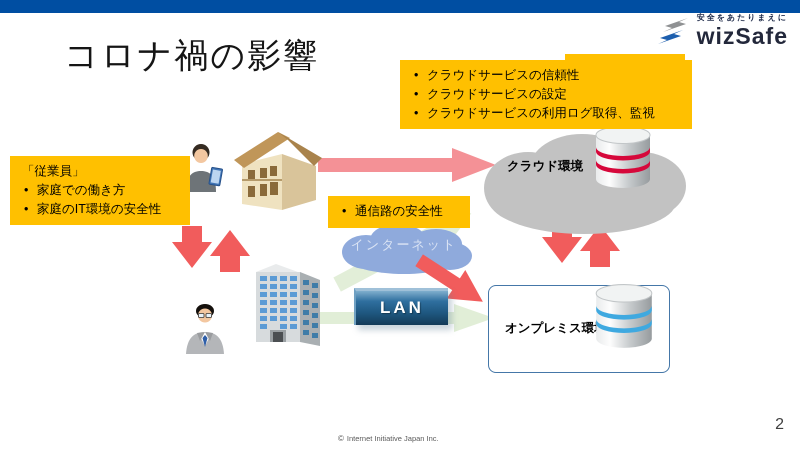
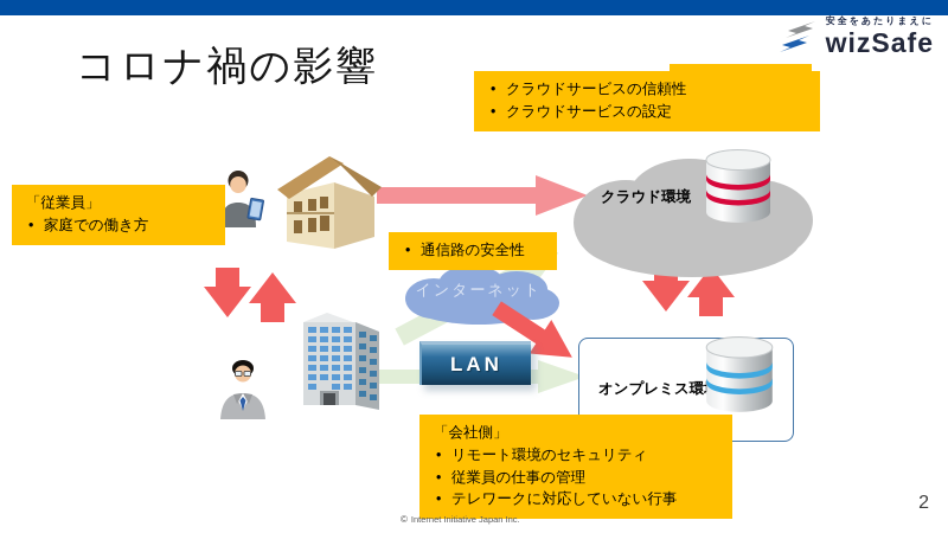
  安全をあたりまえに
  wizSafe
  コロナ禍の影響
  クラウド環境
  インターネット
  LAN
  オンプレミス環
  クラウドサービスの信頼性
  クラウドサービスの設定
- クラウドサービスの利用ログ取得、監視
  「従業員」
  家庭での働き方
- 家庭のIT環境の安全性
  通信路の安全性
+ 「会社側」
+ リモート環境のセキュリティ
+ 従業員の仕事の管理
+ テレワークに対応していない行事
  ©
  Internet Initiative Japan Inc.
  2
